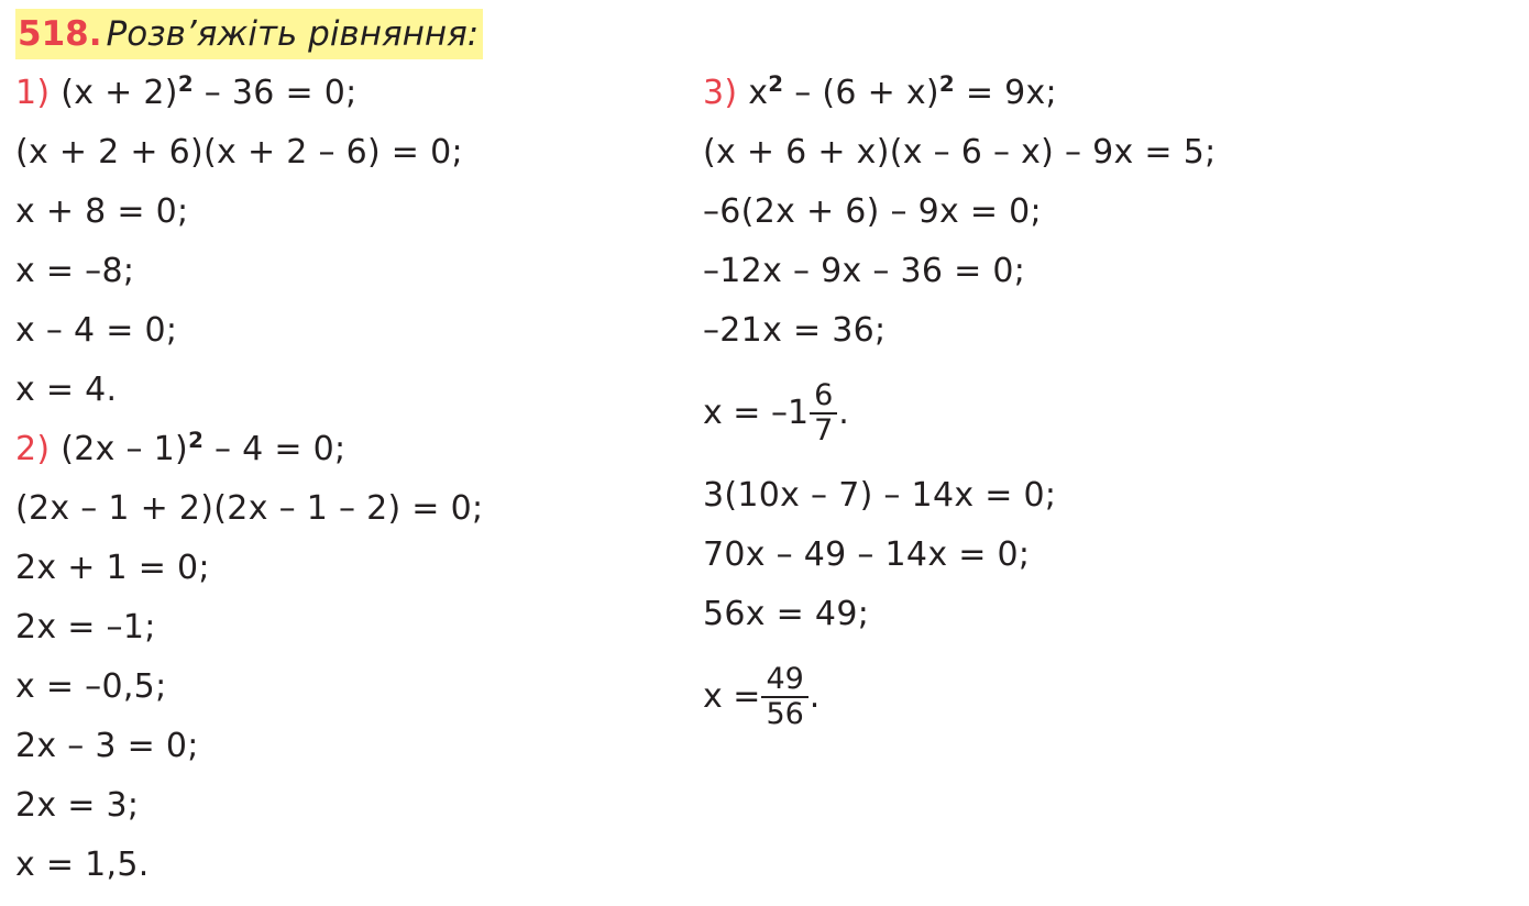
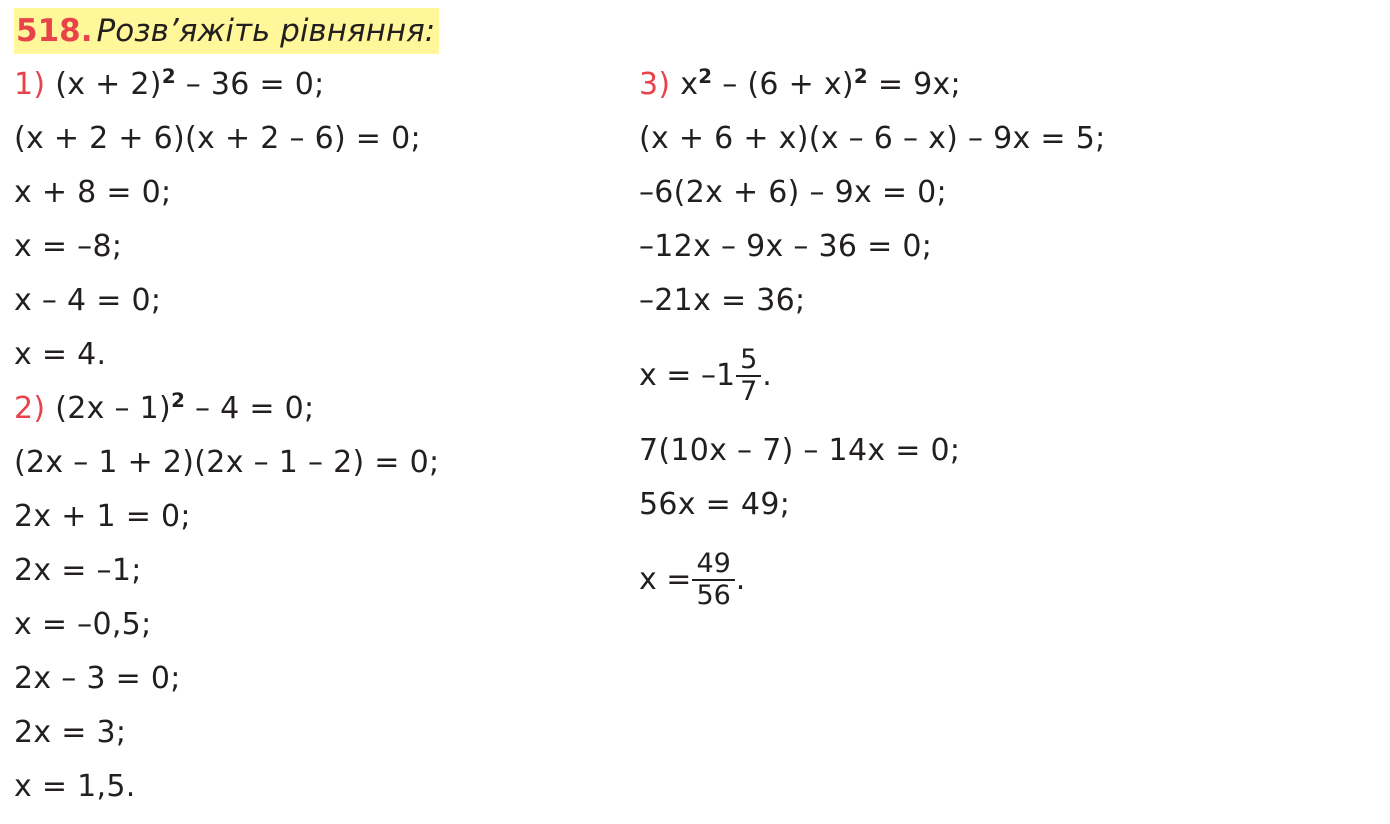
  518.Розв’яжіть рівняння:
  1) (x + 2)2 – 36 = 0;
  (x + 2 + 6)(x + 2 – 6) = 0;
  x + 8 = 0;
  x = –8;
  x – 4 = 0;
  x = 4.
  2) (2x – 1)2 – 4 = 0;
  (2x – 1 + 2)(2x – 1 – 2) = 0;
  2x + 1 = 0;
  2x = –1;
  x = –0,5;
  2x – 3 = 0;
  2x = 3;
  x = 1,5.
  3) x2 – (6 + x)2 = 9x;
  (x + 6 + x)(x – 6 – x) – 9x = 5;
  –6(2x + 6) – 9x = 0;
  –12x – 9x – 36 = 0;
  –21x = 36;
  x = –1
- 6
+ 5
  7
  .
- 3(10x – 7) – 14x = 0;
+ 7(10x – 7) – 14x = 0;
- 70x – 49 – 14x = 0;
  56x = 49;
  x =
  49
  56
  .
